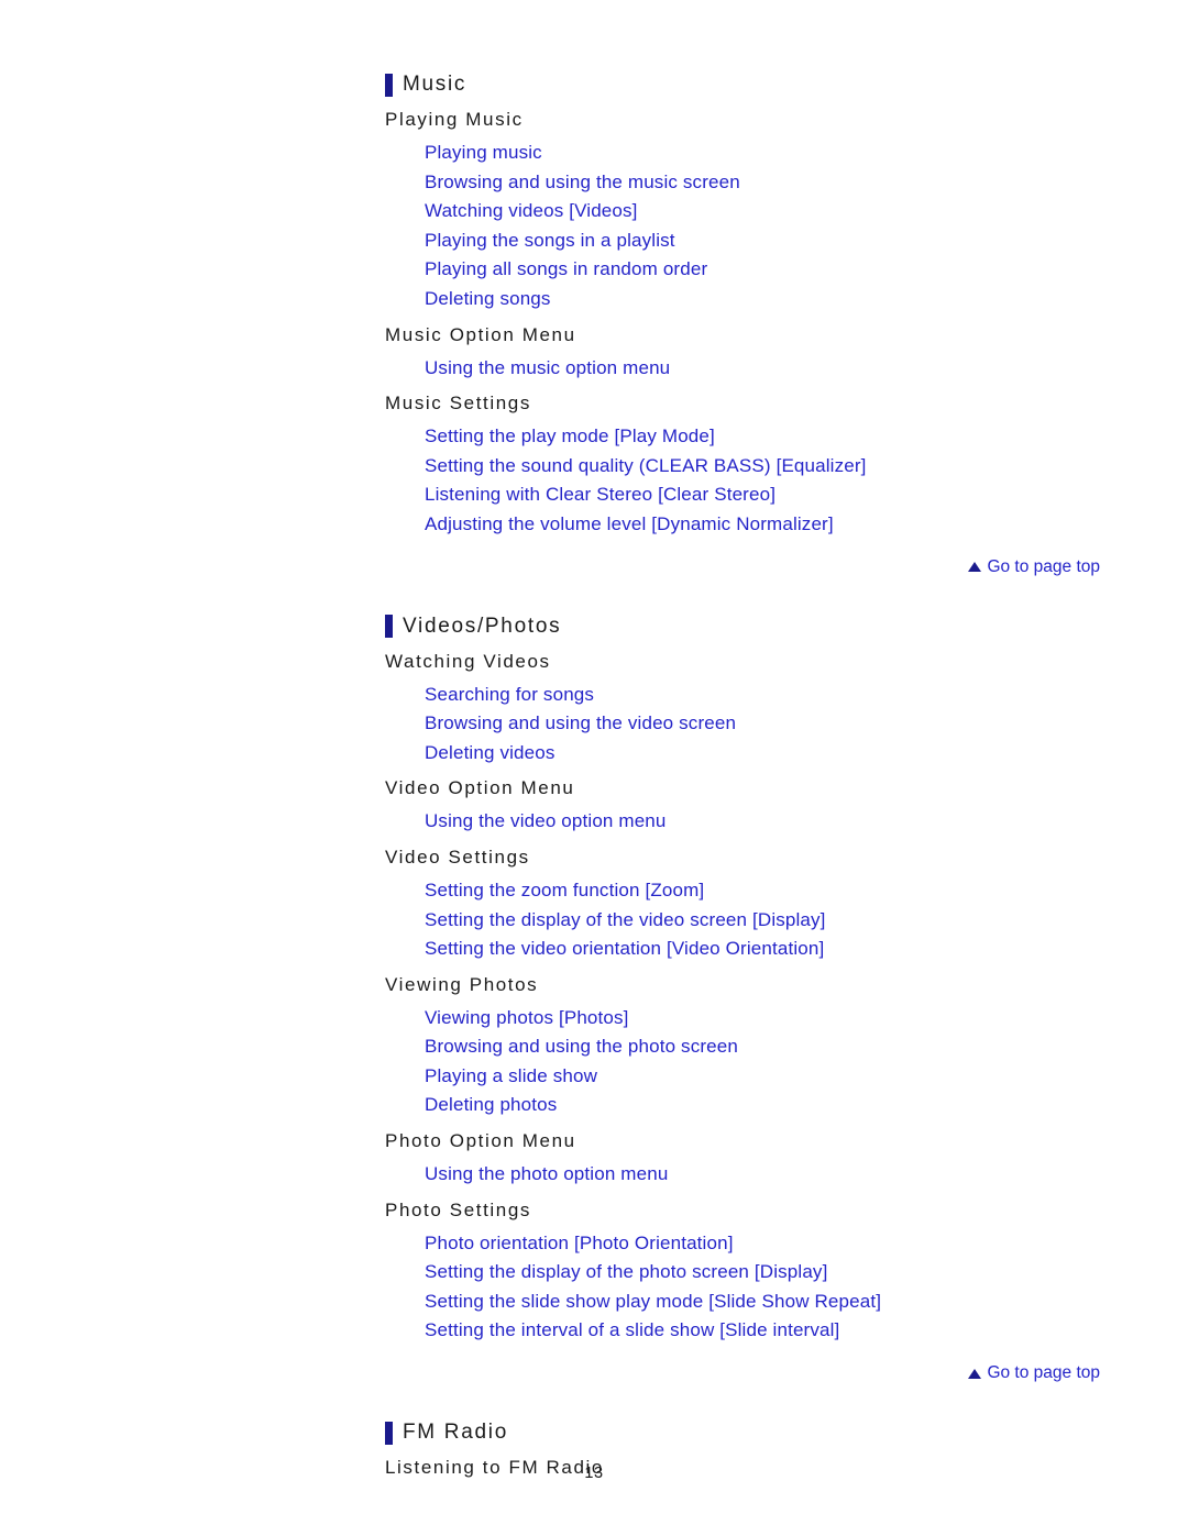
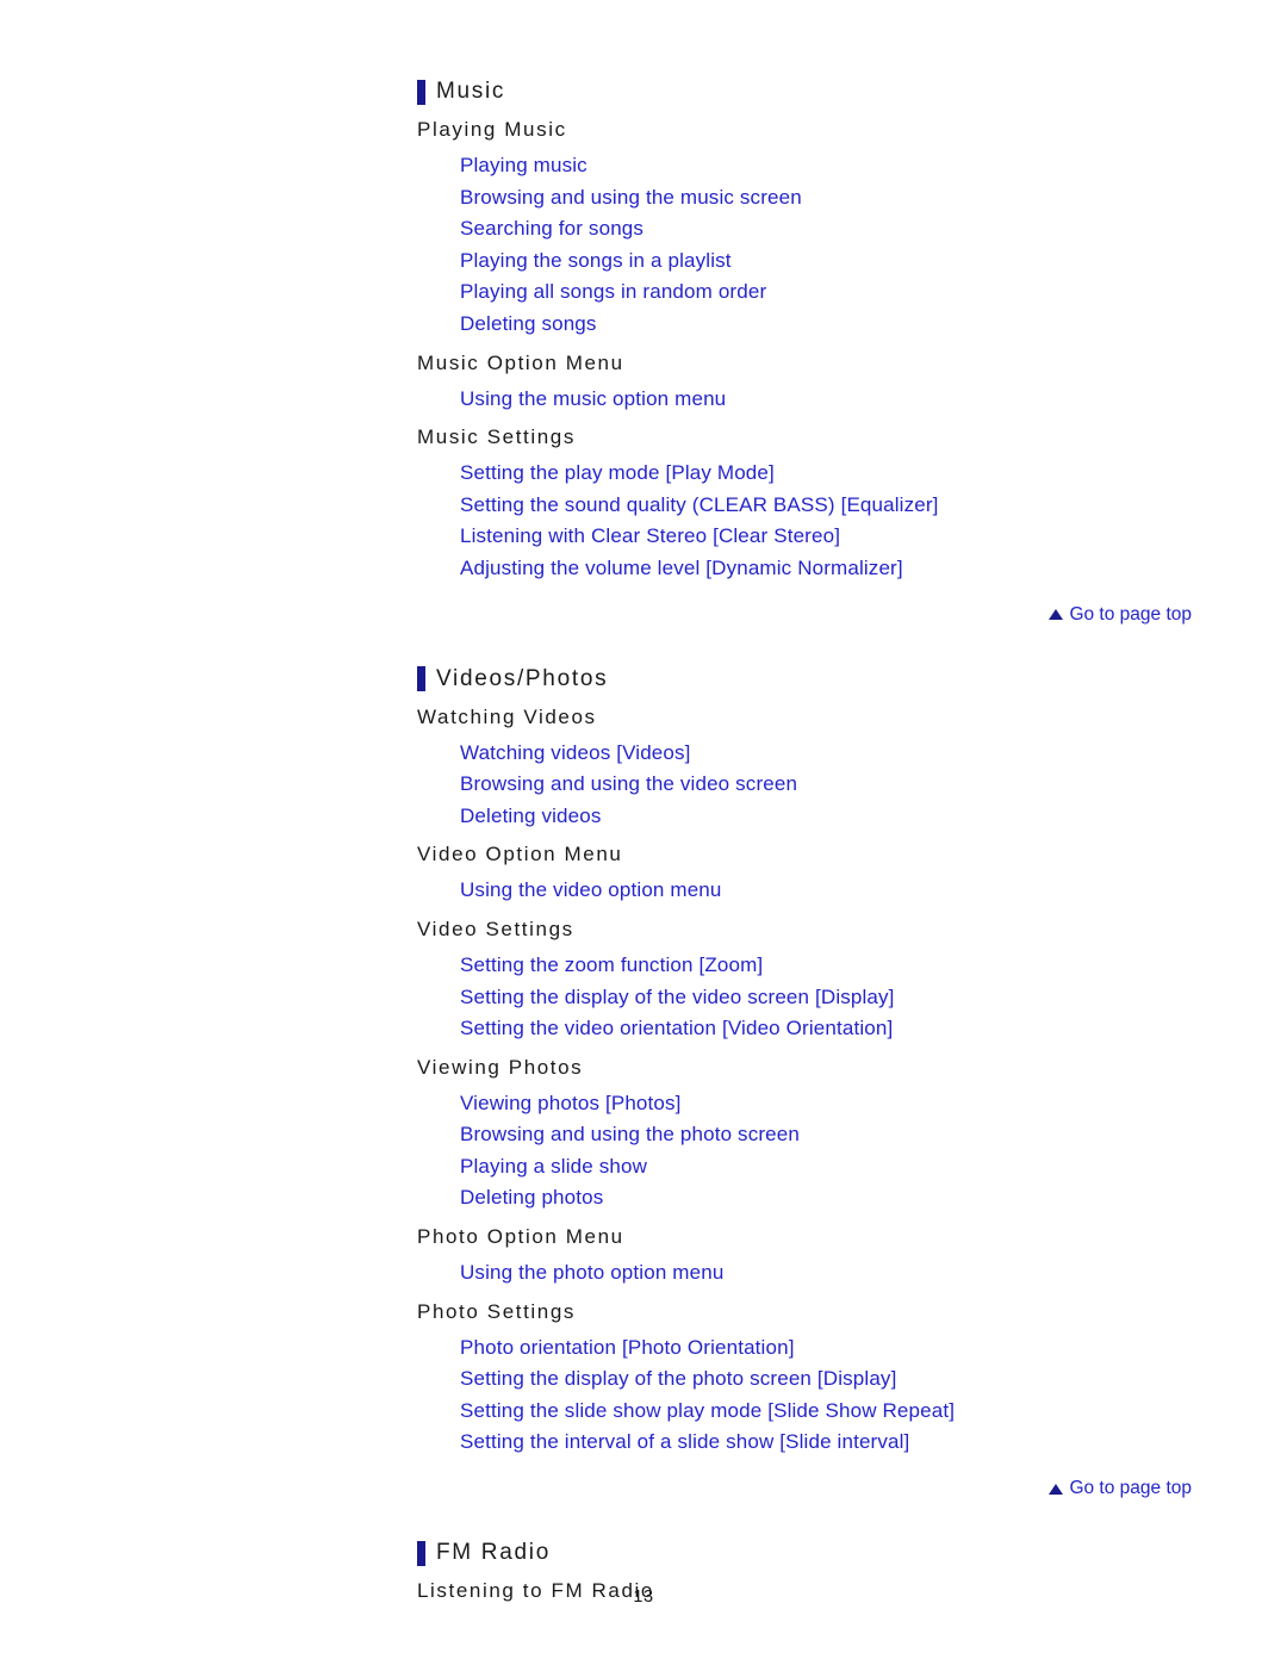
  Music
  Playing Music
  Playing music
  Browsing and using the music screen
- Watching videos [Videos]
+ Searching for songs
  Playing the songs in a playlist
  Playing all songs in random order
  Deleting songs
  Music Option Menu
  Using the music option menu
  Music Settings
  Setting the play mode [Play Mode]
  Setting the sound quality (CLEAR BASS) [Equalizer]
  Listening with Clear Stereo [Clear Stereo]
  Adjusting the volume level [Dynamic Normalizer]
  Go to page top
  Videos/Photos
  Watching Videos
- Searching for songs
+ Watching videos [Videos]
  Browsing and using the video screen
  Deleting videos
  Video Option Menu
  Using the video option menu
  Video Settings
  Setting the zoom function [Zoom]
  Setting the display of the video screen [Display]
  Setting the video orientation [Video Orientation]
  Viewing Photos
  Viewing photos [Photos]
  Browsing and using the photo screen
  Playing a slide show
  Deleting photos
  Photo Option Menu
  Using the photo option menu
  Photo Settings
  Photo orientation [Photo Orientation]
  Setting the display of the photo screen [Display]
  Setting the slide show play mode [Slide Show Repeat]
  Setting the interval of a slide show [Slide interval]
  Go to page top
  FM Radio
  Listening to FM Radio
  13
